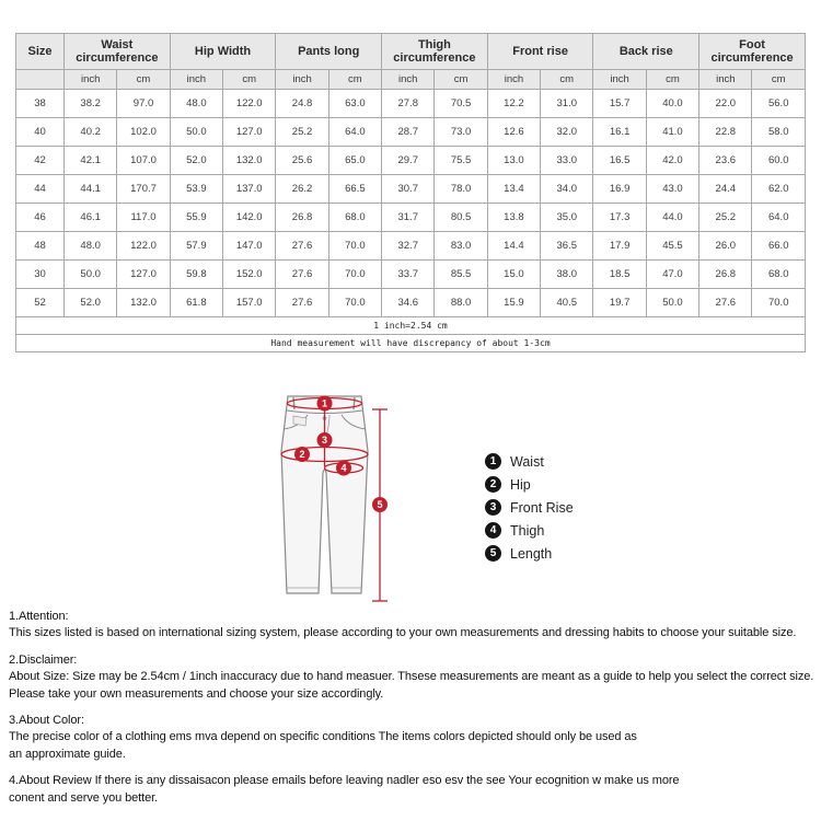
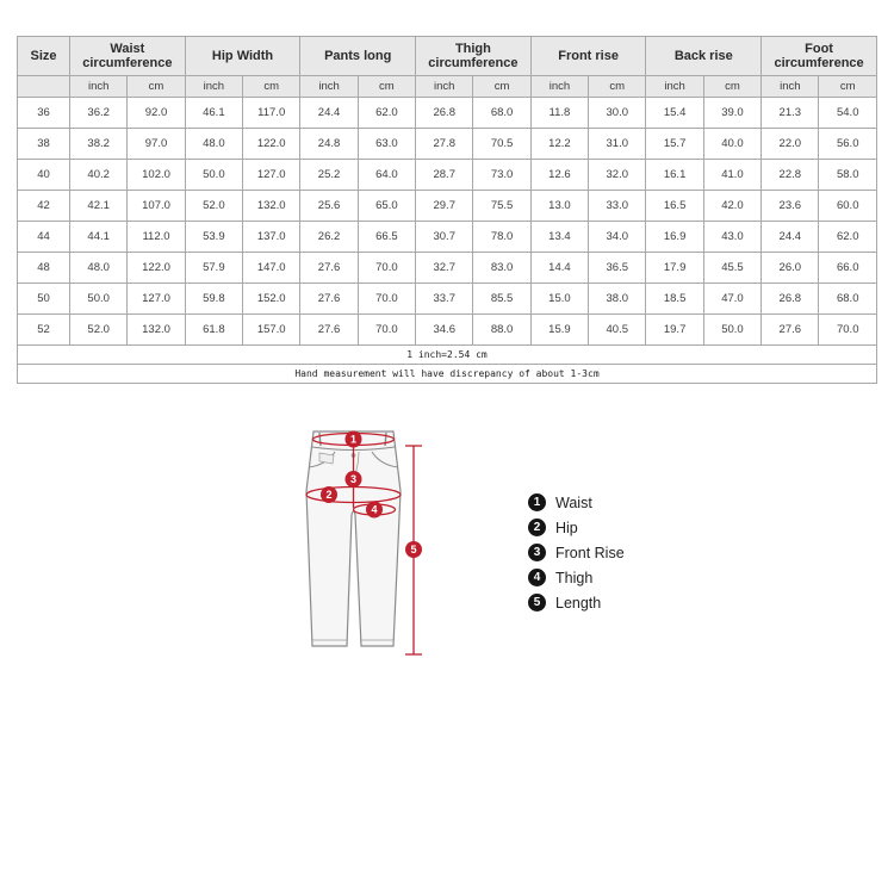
  Size	Waist circumference	Hip Width	Pants long	Thigh circumference	Front rise	Back rise	Foot circumference
  	inch	cm	inch	cm	inch	cm	inch	cm	inch	cm	inch	cm	inch	cm
+ 36	36.2	92.0	46.1	117.0	24.4	62.0	26.8	68.0	11.8	30.0	15.4	39.0	21.3	54.0
  38	38.2	97.0	48.0	122.0	24.8	63.0	27.8	70.5	12.2	31.0	15.7	40.0	22.0	56.0
  40	40.2	102.0	50.0	127.0	25.2	64.0	28.7	73.0	12.6	32.0	16.1	41.0	22.8	58.0
  42	42.1	107.0	52.0	132.0	25.6	65.0	29.7	75.5	13.0	33.0	16.5	42.0	23.6	60.0
- 44	44.1	170.7	53.9	137.0	26.2	66.5	30.7	78.0	13.4	34.0	16.9	43.0	24.4	62.0
+ 44	44.1	112.0	53.9	137.0	26.2	66.5	30.7	78.0	13.4	34.0	16.9	43.0	24.4	62.0
- 46	46.1	117.0	55.9	142.0	26.8	68.0	31.7	80.5	13.8	35.0	17.3	44.0	25.2	64.0
  48	48.0	122.0	57.9	147.0	27.6	70.0	32.7	83.0	14.4	36.5	17.9	45.5	26.0	66.0
- 30	50.0	127.0	59.8	152.0	27.6	70.0	33.7	85.5	15.0	38.0	18.5	47.0	26.8	68.0
+ 50	50.0	127.0	59.8	152.0	27.6	70.0	33.7	85.5	15.0	38.0	18.5	47.0	26.8	68.0
  52	52.0	132.0	61.8	157.0	27.6	70.0	34.6	88.0	15.9	40.5	19.7	50.0	27.6	70.0
  1 inch=2.54 cm
  Hand measurement will have discrepancy of about 1-3cm
  1
  2
  3
  4
  5
  1
  Waist
  2
  Hip
  3
  Front Rise
  4
  Thigh
  5
  Length
- 1.Attention:
- This sizes listed is based on international sizing system, please according to your own measurements and dressing habits to choose your suitable size.
- 2.Disclaimer:
- About Size: Size may be 2.54cm / 1inch inaccuracy due to hand measuer. Thsese measurements are meant as a guide to help you select the correct size.
- Please take your own measurements and choose your size accordingly.
- 3.About Color:
- The precise color of a clothing ems mva depend on specific conditions The items colors depicted should only be used as
- an approximate guide.
- 4.About Review If there is any dissaisacon please emails before leaving nadler eso esv the see Your ecognition w make us more
- conent and serve you better.
